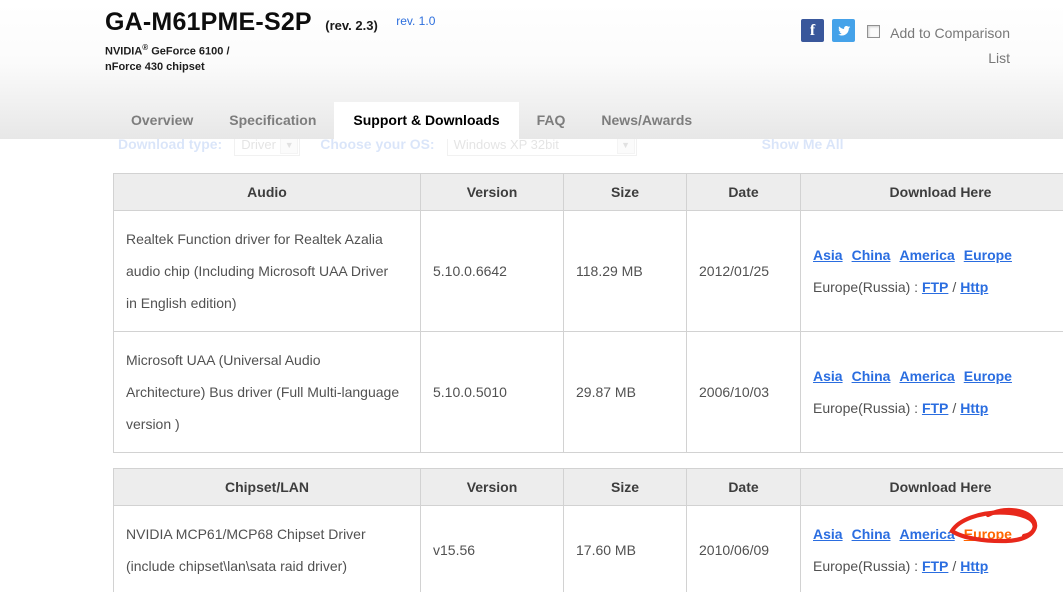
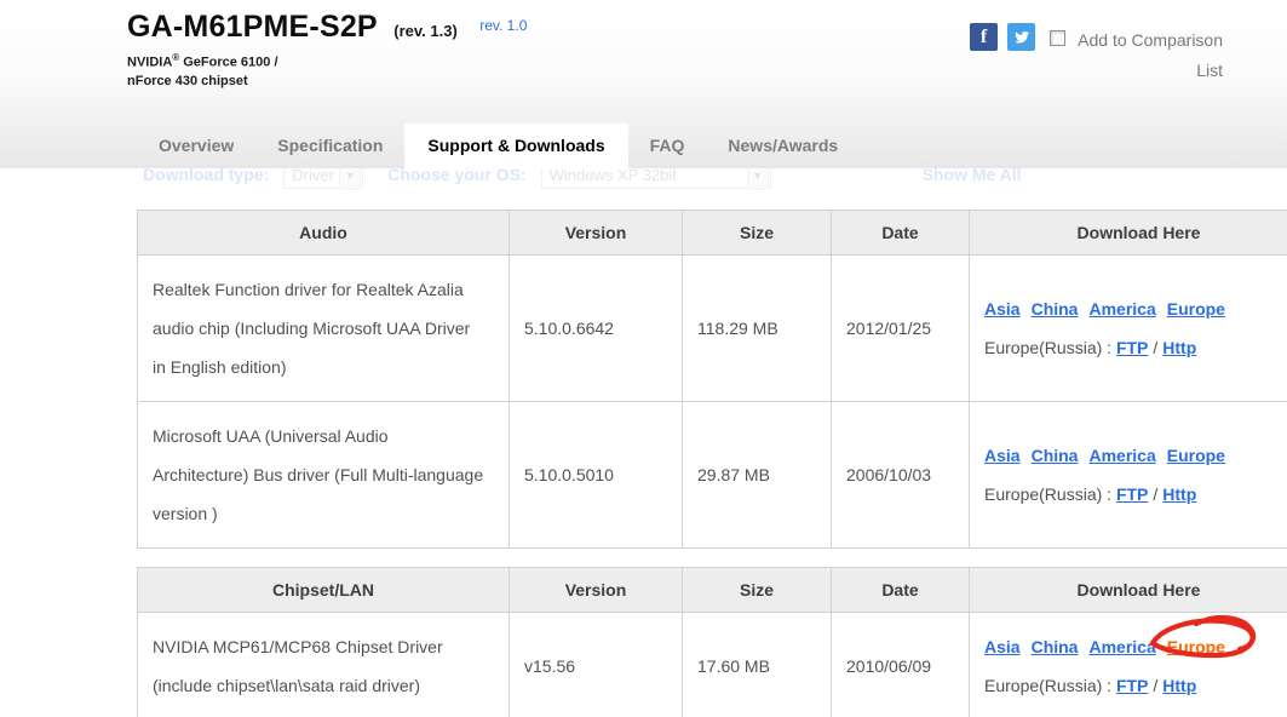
  Download type:
  Driver
  ▼
  Choose your OS:
  Windows XP 32bit
  ▼
  Show Me All
- GA-M61PME-S2P (rev. 2.3) rev. 1.0
+ GA-M61PME-S2P (rev. 1.3) rev. 1.0
  NVIDIA® GeForce 6100 /
  nForce 430 chipset
  f
  Add to Comparison List
  Overview
  Specification
  Support & Downloads
  FAQ
  News/Awards
  Audio	Version	Size	Date	Download Here
  Realtek Function driver for Realtek Azalia audio chip (Including Microsoft UAA Driver in English edition)	5.10.0.6642	118.29 MB	2012/01/25	Asia China America Europe Europe(Russia) : FTP / Http
  Microsoft UAA (Universal Audio Architecture) Bus driver (Full Multi-language version )	5.10.0.5010	29.87 MB	2006/10/03	Asia China America Europe Europe(Russia) : FTP / Http
  Chipset/LAN	Version	Size	Date	Download Here
  NVIDIA MCP61/MCP68 Chipset Driver (include chipset\lan\sata raid driver)	v15.56	17.60 MB	2010/06/09	Asia China America Europe Europe(Russia) : FTP / Http
